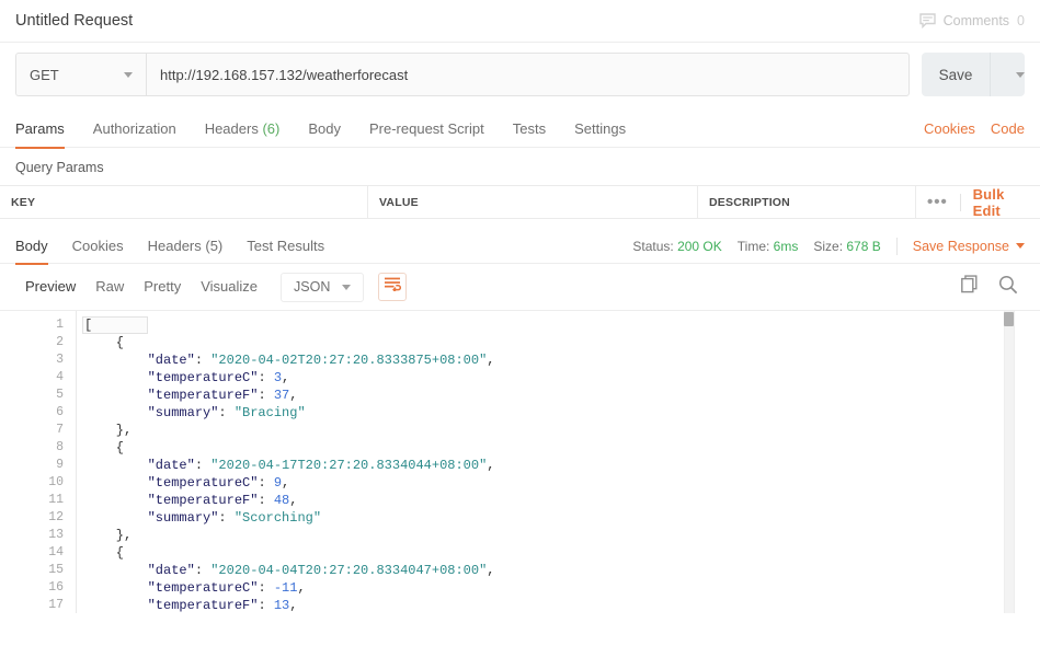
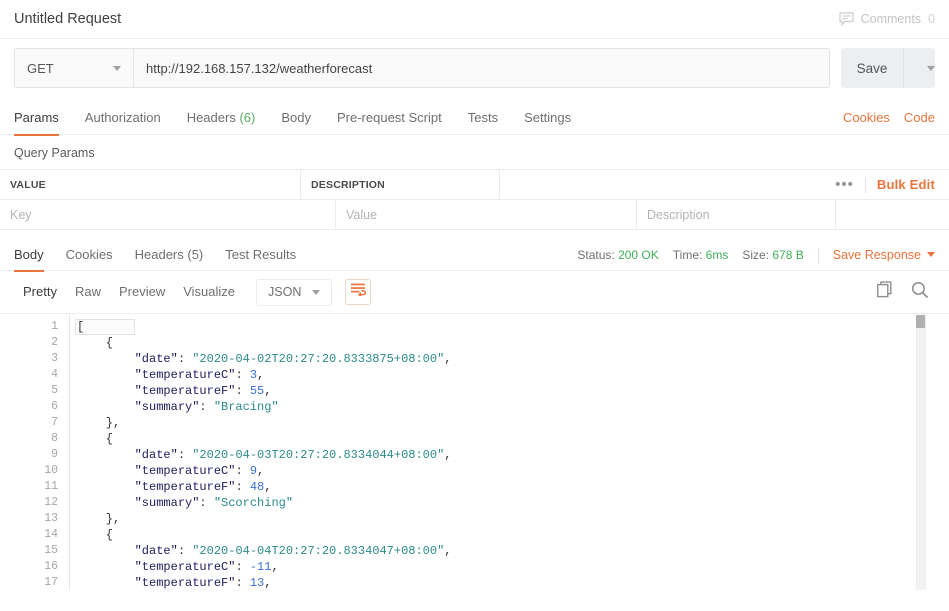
  Untitled Request
  Comments
  0
  GET
  http://192.168.157.132/weatherforecast
  Save
  Params
  Authorization
  Headers (6)
  Body
  Pre-request Script
  Tests
  Settings
  Cookies
  Code
  Query Params
- KEY
  VALUE
  DESCRIPTION
  •••
  Bulk Edit
+ Key
+ Value
+ Description
  Body
  Cookies
  Headers (5)
  Test Results
  Status: 200 OK
  Time: 6ms
  Size: 678 B
  Save Response
- Preview
+ Pretty
  Raw
- Pretty
+ Preview
  Visualize
  JSON
  1
  2
  3
  4
  5
  6
  7
  8
  9
  10
  11
  12
  13
  14
  15
  16
  17
  [
  {
  "date": "2020-04-02T20:27:20.8333875+08:00",
  "temperatureC": 3,
- "temperatureF": 37,
+ "temperatureF": 55,
  "summary": "Bracing"
  },
  {
- "date": "2020-04-17T20:27:20.8334044+08:00",
+ "date": "2020-04-03T20:27:20.8334044+08:00",
  "temperatureC": 9,
  "temperatureF": 48,
  "summary": "Scorching"
  },
  {
  "date": "2020-04-04T20:27:20.8334047+08:00",
  "temperatureC": -11,
  "temperatureF": 13,
